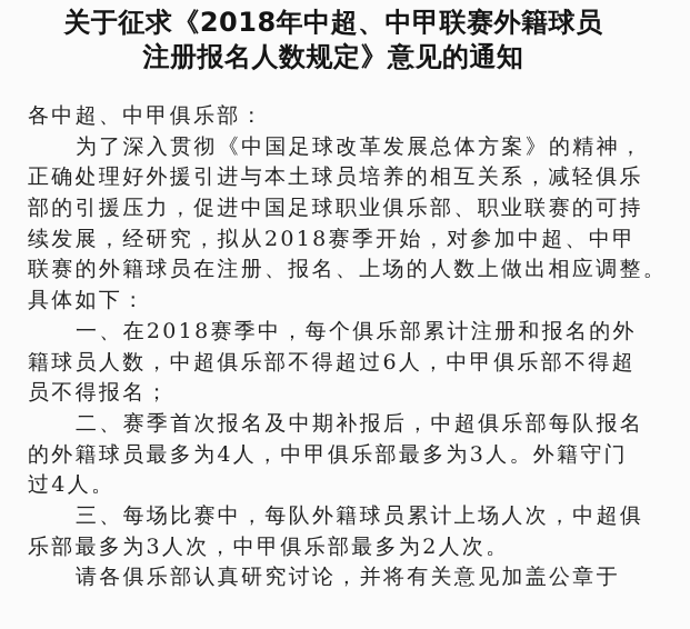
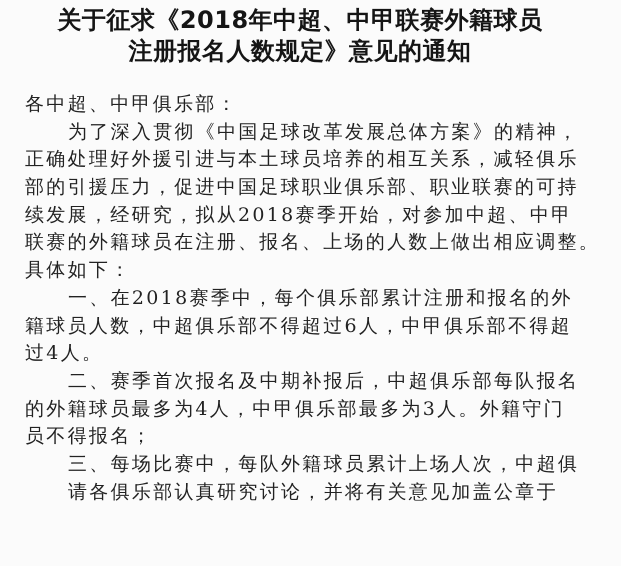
  关于征求《2018年中超、中甲联赛外籍球员
  注册报名人数规定》意见的通知
  各中超、中甲俱乐部：
  为了深入贯彻《中国足球改革发展总体方案》的精神，
  正确处理好外援引进与本土球员培养的相互关系，减轻俱乐
  部的引援压力，促进中国足球职业俱乐部、职业联赛的可持
  续发展，经研究，拟从2018赛季开始，对参加中超、中甲
  联赛的外籍球员在注册、报名、上场的人数上做出相应调整。
  具体如下：
  一、在2018赛季中，每个俱乐部累计注册和报名的外
  籍球员人数，中超俱乐部不得超过6人，中甲俱乐部不得超
- 员不得报名；
+ 过4人。
  二、赛季首次报名及中期补报后，中超俱乐部每队报名
  的外籍球员最多为4人，中甲俱乐部最多为3人。外籍守门
- 过4人。
+ 员不得报名；
  三、每场比赛中，每队外籍球员累计上场人次，中超俱
- 乐部最多为3人次，中甲俱乐部最多为2人次。
  请各俱乐部认真研究讨论，并将有关意见加盖公章于
